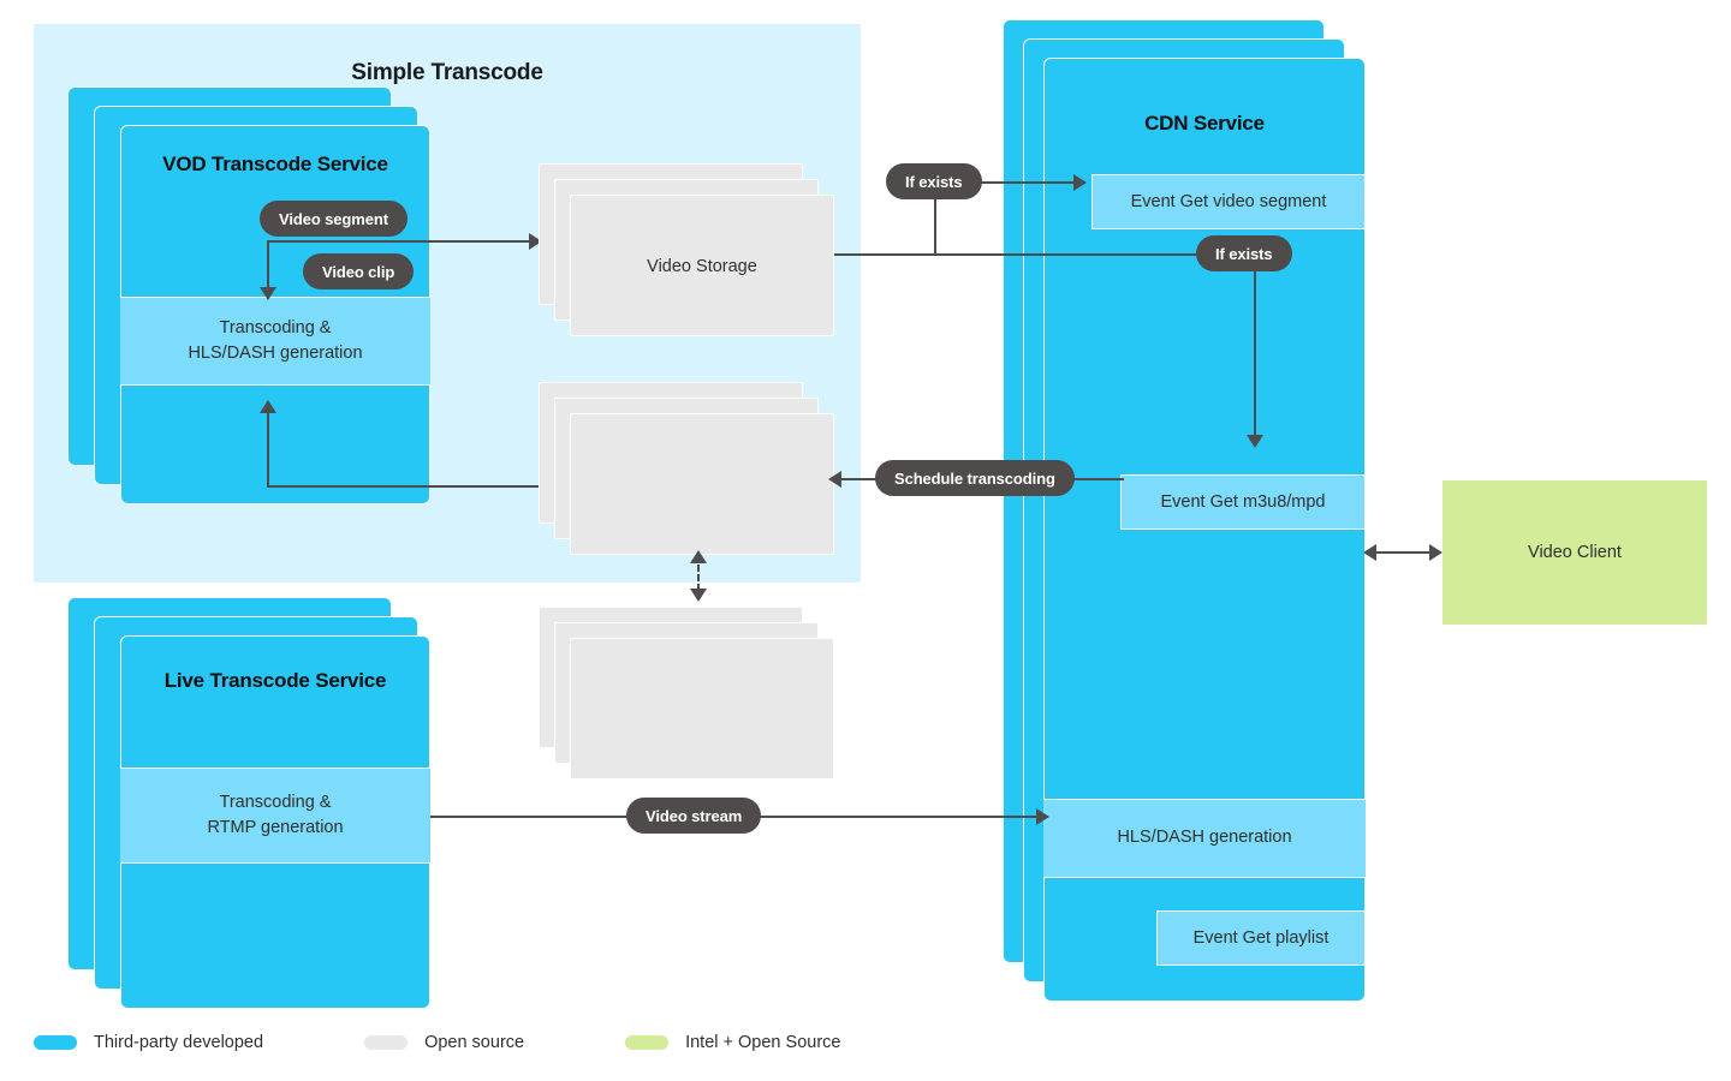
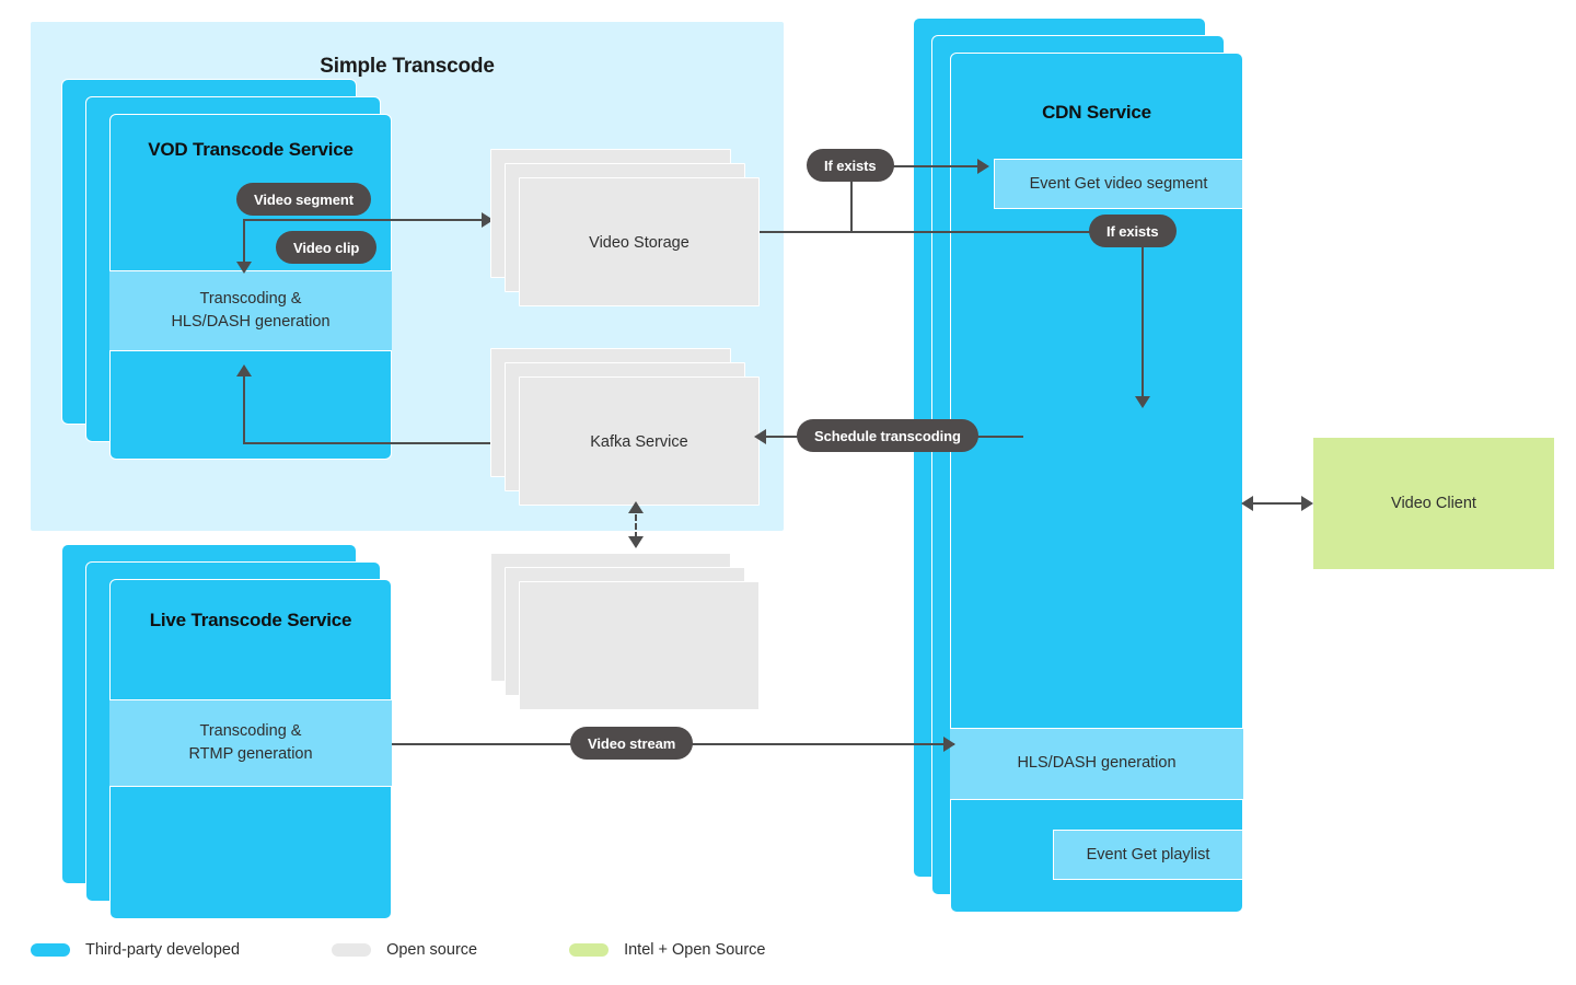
  Simple Transcode
  VOD Transcode Service
  Transcoding &
  HLS/DASH generation
  Video segment
  Video clip
  Video Storage
+ Kafka Service
  CDN Service
  Event Get video segment
- Event Get m3u8/mpd
  HLS/DASH generation
  Event Get playlist
  If exists
  If exists
  Schedule transcoding
  Live Transcode Service
  Transcoding &
  RTMP generation
  Video stream
  Video Client
  Third-party developed
  Open source
  Intel + Open Source
